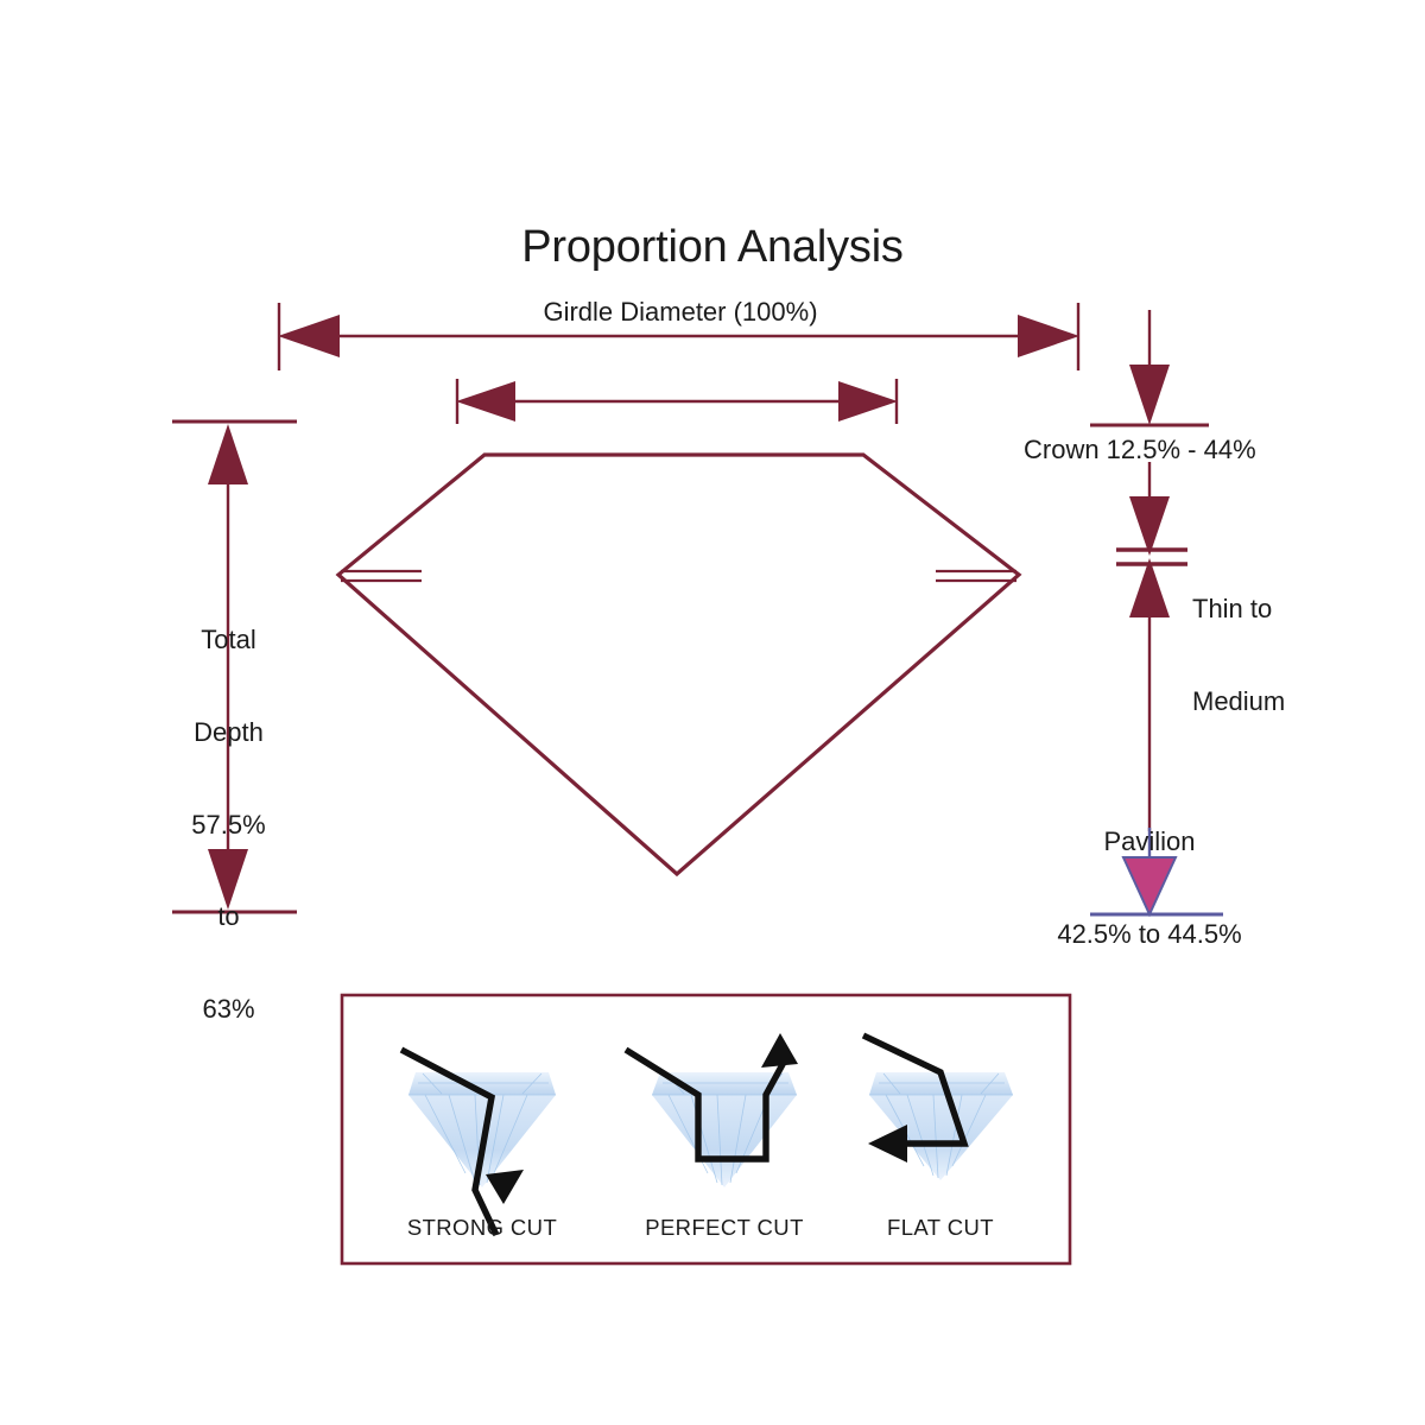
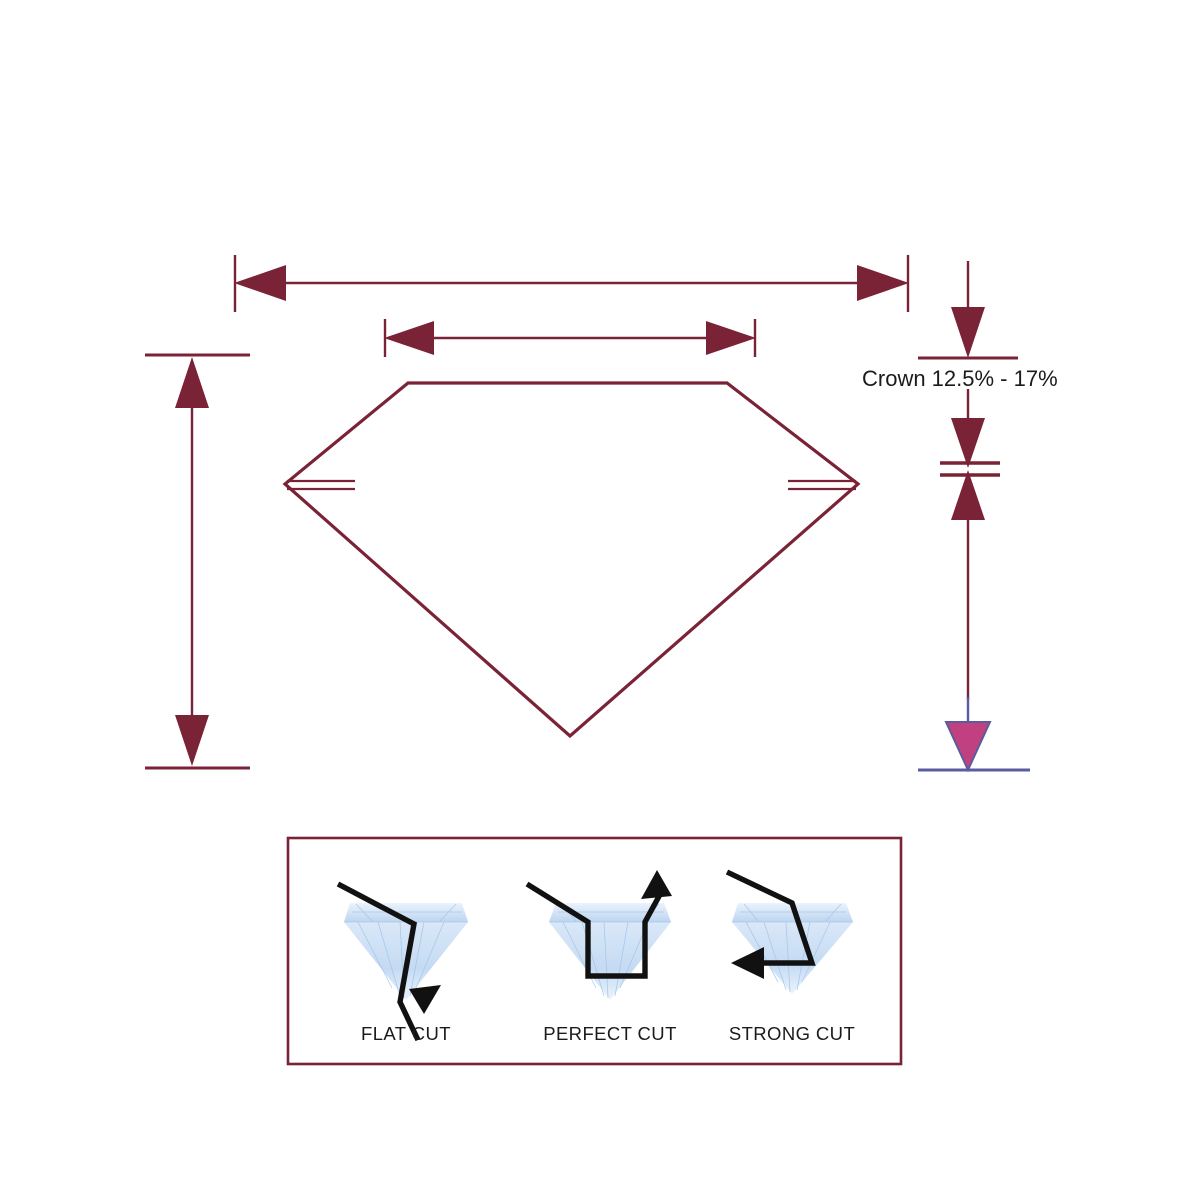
- Proportion Analysis
- Girdle Diameter (100%)
- Total
- Depth
- 57.5%
- to
- 63%
- Crown 12.5% - 44%
+ Crown 12.5% - 17%
- Thin to
- Medium
- Pavilion
- 42.5% to 44.5%
- STRONG CUT
+ FLAT CUT
  PERFECT CUT
- FLAT CUT
+ STRONG CUT
